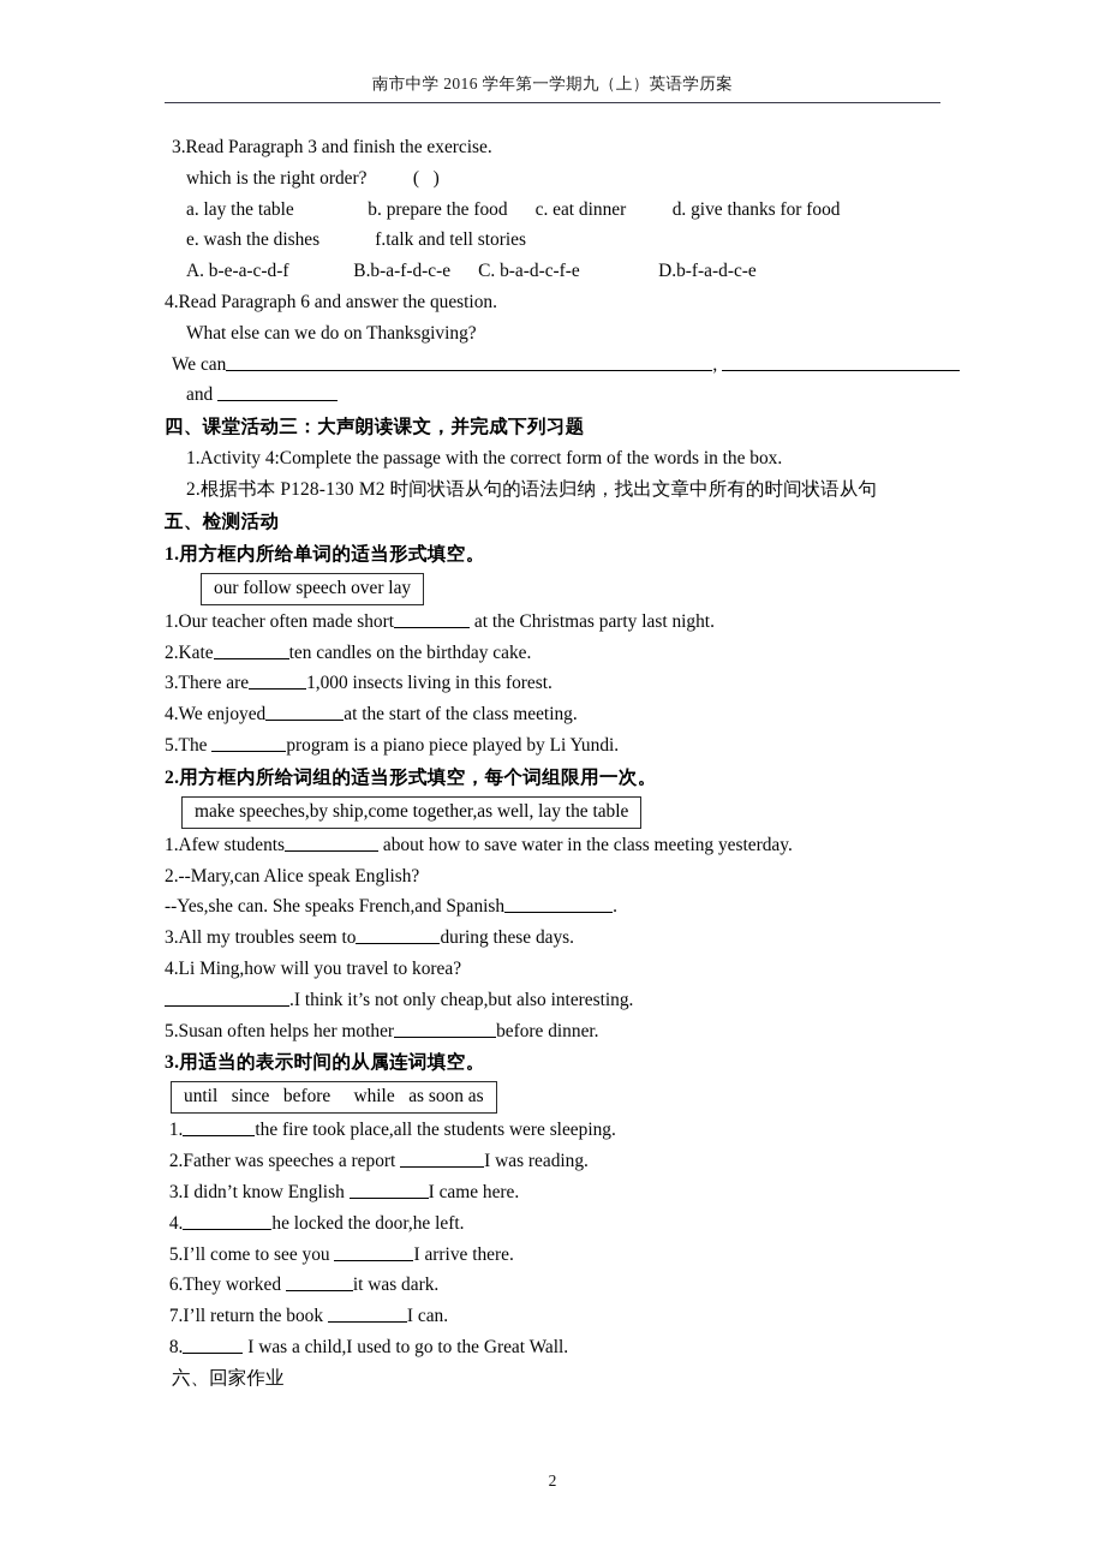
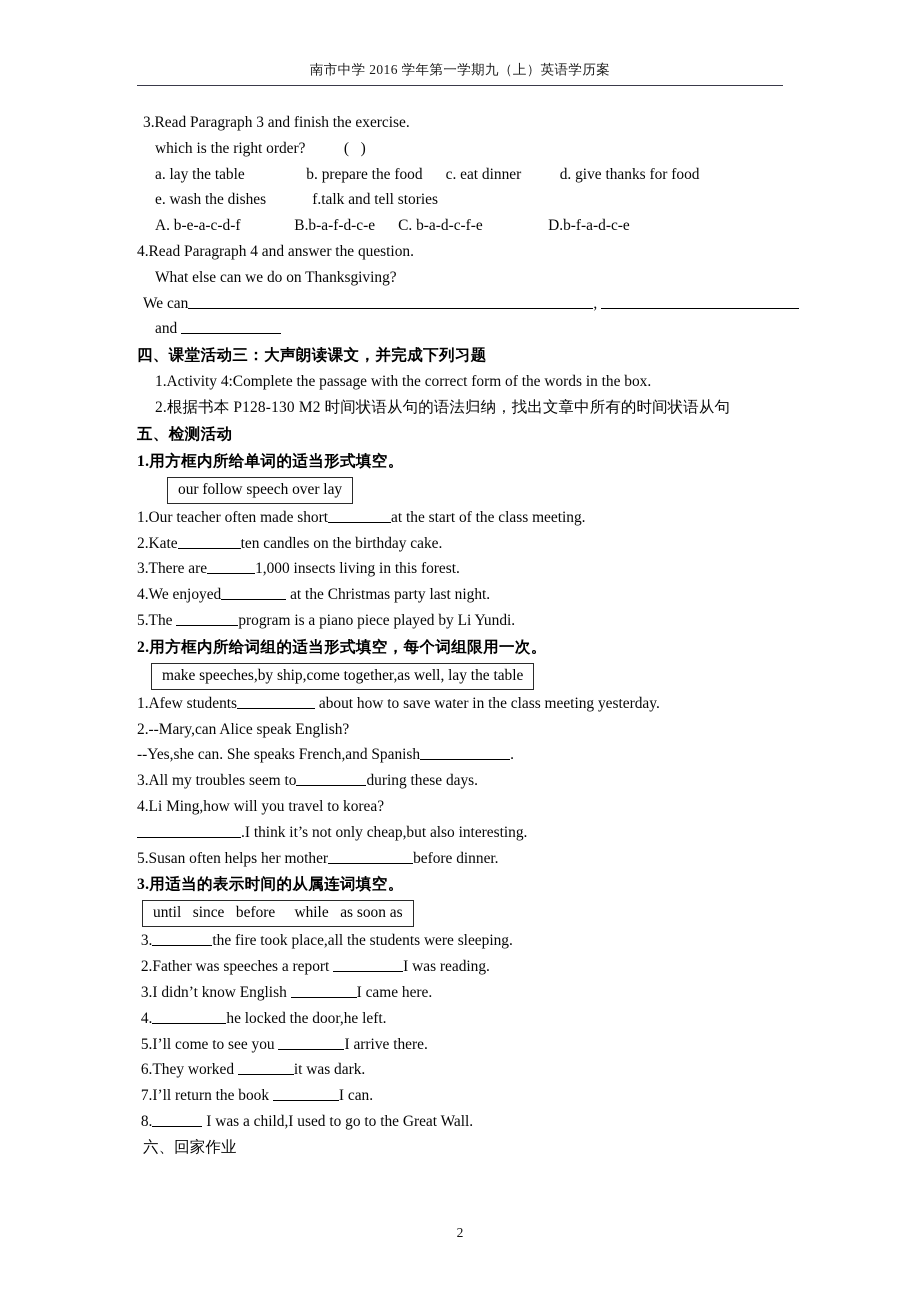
  南市中学 2016 学年第一学期九（上）英语学历案
  3.Read Paragraph 3 and finish the exercise.
  which is the right order? ( )
  a. lay the table b. prepare the food c. eat dinner d. give thanks for food
  e. wash the dishes f.talk and tell stories
  A. b-e-a-c-d-f B.b-a-f-d-c-e C. b-a-d-c-f-e D.b-f-a-d-c-e
- 4.Read Paragraph 6 and answer the question.
+ 4.Read Paragraph 4 and answer the question.
  What else can we do on Thanksgiving?
  We can ,
  and
  四、课堂活动三：大声朗读课文，并完成下列习题
  1.Activity 4:Complete the passage with the correct form of the words in the box.
  2.根据书本 P128-130 M2 时间状语从句的语法归纳，找出文章中所有的时间状语从句
  五、检测活动
  1.用方框内所给单词的适当形式填空。
  our follow speech over lay
- 1.Our teacher often made short at the Christmas party last night.
+ 1.Our teacher often made short at the start of the class meeting.
  2.Kate ten candles on the birthday cake.
  3.There are 1,000 insects living in this forest.
- 4.We enjoyed at the start of the class meeting.
+ 4.We enjoyed at the Christmas party last night.
  5.The program is a piano piece played by Li Yundi.
  2.用方框内所给词组的适当形式填空，每个词组限用一次。
  make speeches,by ship,come together,as well, lay the table
  1.Afew students about how to save water in the class meeting yesterday.
  2.--Mary,can Alice speak English?
  --Yes,she can. She speaks French,and Spanish .
  3.All my troubles seem to during these days.
  4.Li Ming,how will you travel to korea?
  .I think it’s not only cheap,but also interesting.
  5.Susan often helps her mother before dinner.
  3.用适当的表示时间的从属连词填空。
  until since before while as soon as
- 1. the fire took place,all the students were sleeping.
+ 3. the fire took place,all the students were sleeping.
  2.Father was speeches a report I was reading.
  3.I didn’t know English I came here.
  4. he locked the door,he left.
  5.I’ll come to see you I arrive there.
  6.They worked it was dark.
  7.I’ll return the book I can.
  8. I was a child,I used to go to the Great Wall.
  六、回家作业
  2
